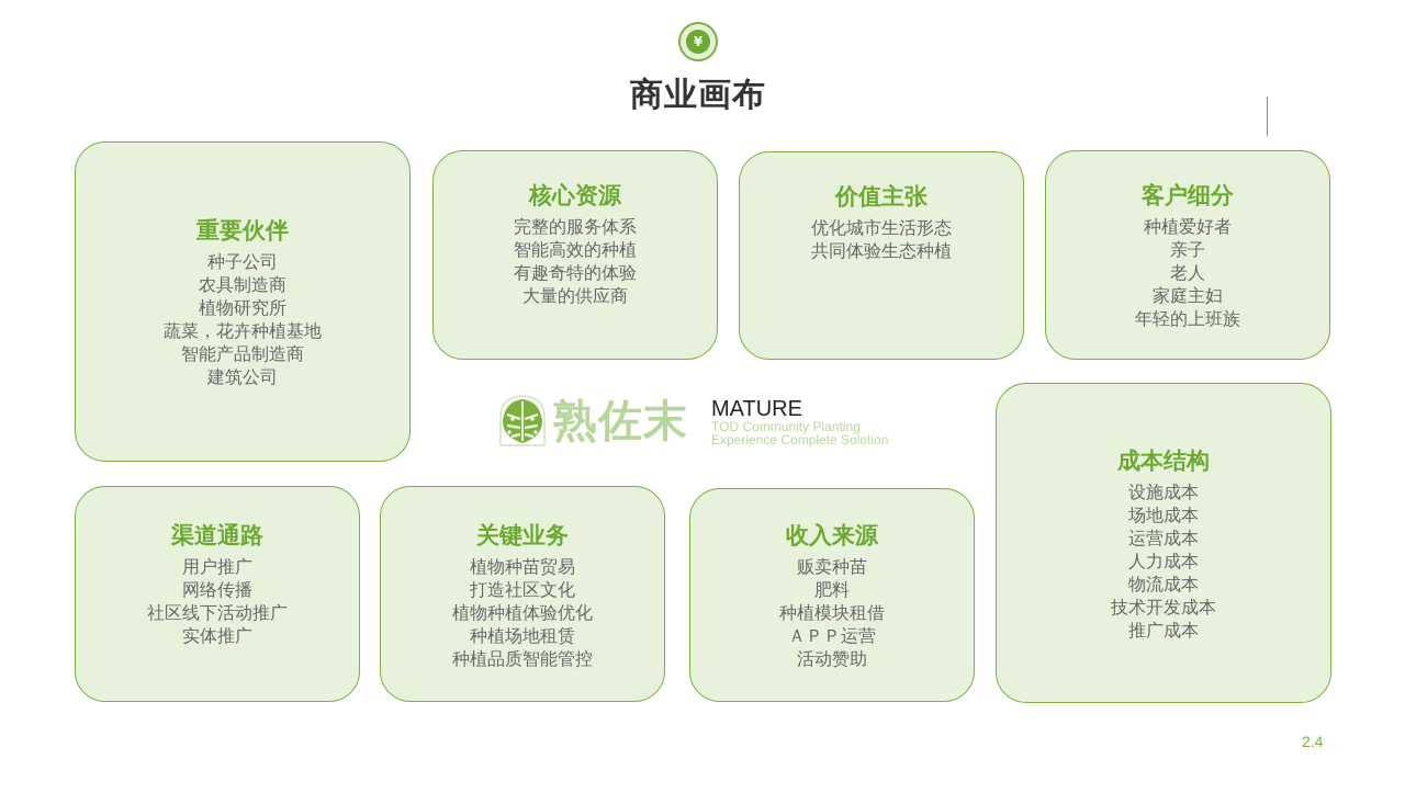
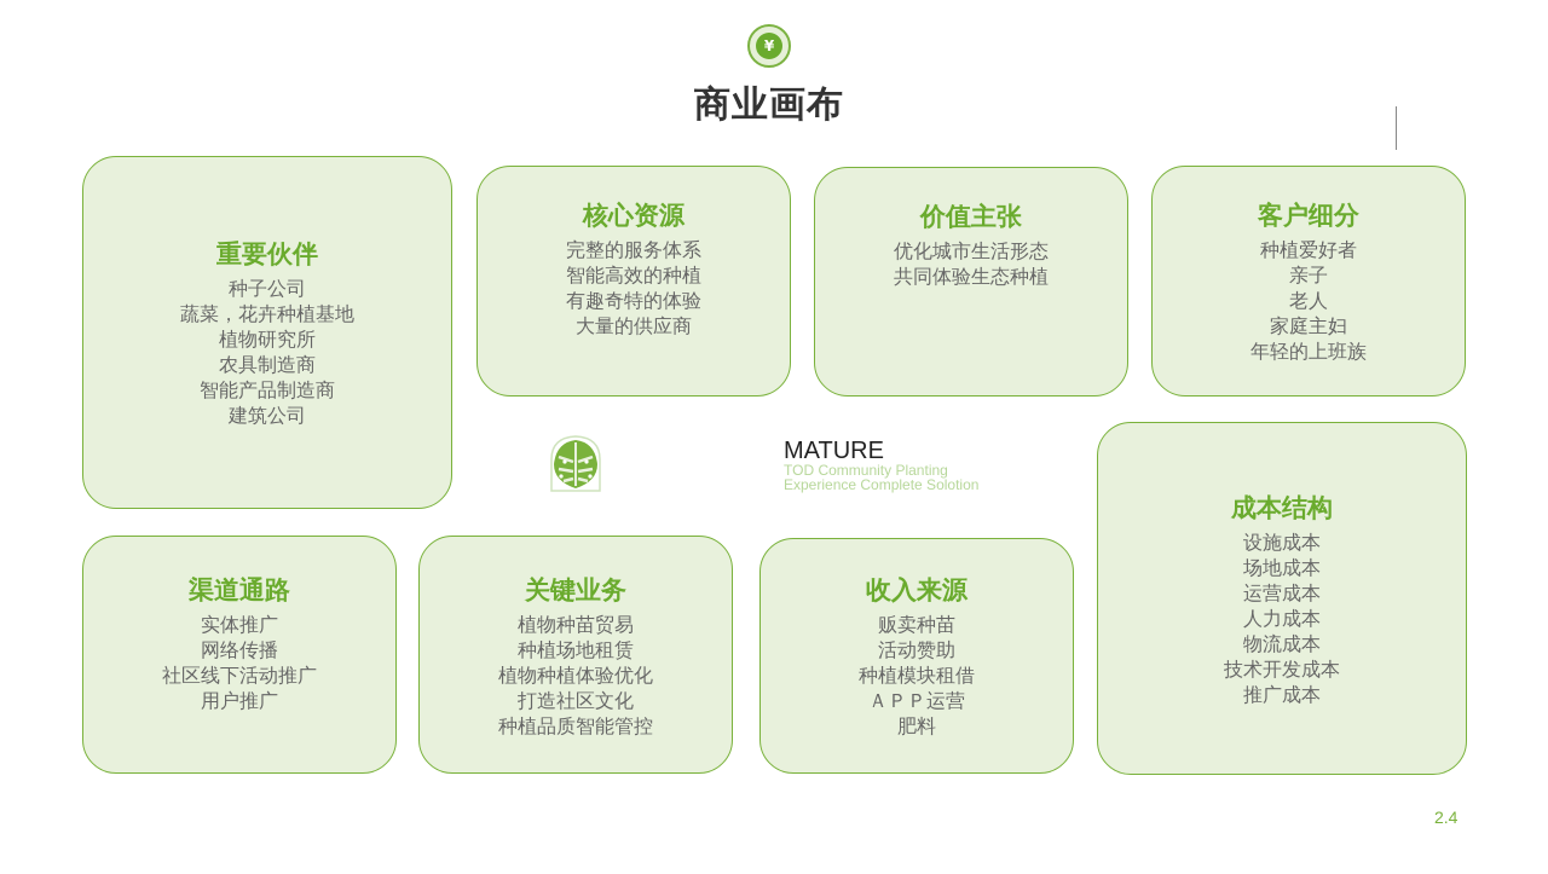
  ¥
  商业画布
  重要伙伴
  种子公司
- 农具制造商
+ 蔬菜，花卉种植基地
  植物研究所
- 蔬菜，花卉种植基地
+ 农具制造商
  智能产品制造商
  建筑公司
  核心资源
  完整的服务体系
  智能高效的种植
  有趣奇特的体验
  大量的供应商
  价值主张
  优化城市生活形态
  共同体验生态种植
  客户细分
  种植爱好者
  亲子
  老人
  家庭主妇
  年轻的上班族
  成本结构
  设施成本
  场地成本
  运营成本
  人力成本
  物流成本
  技术开发成本
  推广成本
  渠道通路
- 用户推广
+ 实体推广
  网络传播
  社区线下活动推广
- 实体推广
+ 用户推广
  关键业务
  植物种苗贸易
- 打造社区文化
+ 种植场地租赁
  植物种植体验优化
- 种植场地租赁
+ 打造社区文化
  种植品质智能管控
  收入来源
  贩卖种苗
- 肥料
+ 活动赞助
  种植模块租借
  ＡＰＰ运营
- 活动赞助
+ 肥料
- 熟佐末
  MATURE
  TOD Community Planting
  Experience Complete Solotion
  2.4
